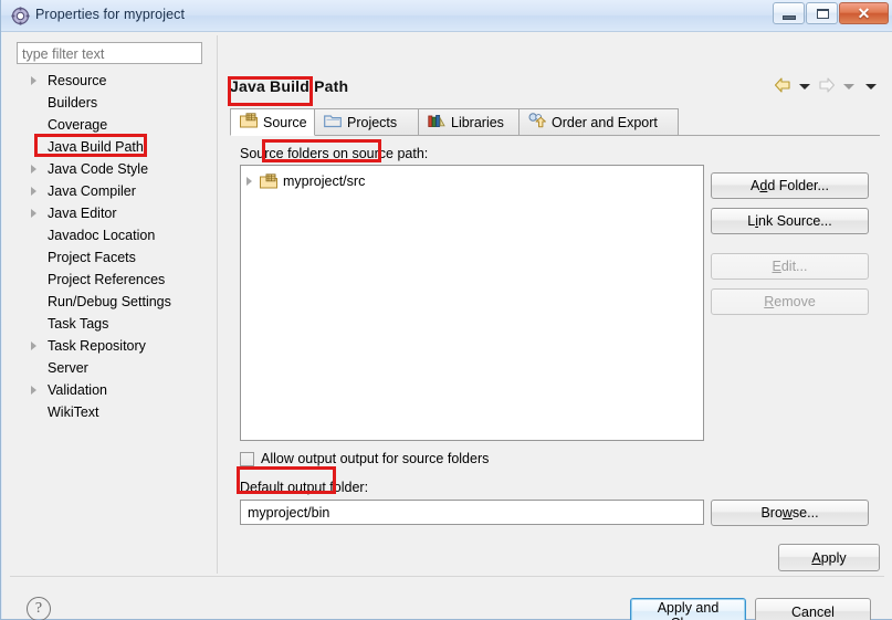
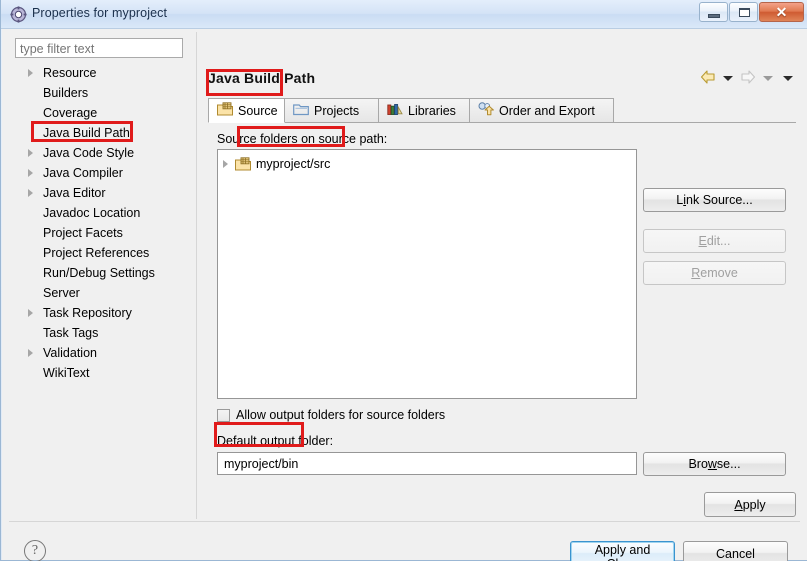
  Properties for myproject
  ✕
  type filter text
  Resource
  Builders
  Coverage
  Java Build Path
  Java Code Style
  Java Compiler
  Java Editor
  Javadoc Location
  Project Facets
  Project References
  Run/Debug Settings
- Task Tags
+ Server
  Task Repository
- Server
+ Task Tags
  Validation
  WikiText
  Java Build Path
  Source
  Projects
  Libraries
  Order and Export
  Source folders on source path:
  myproject/src
- Add Folder...
  Link Source...
  Edit...
  Remove
- Allow output output for source folders
+ Allow output folders for source folders
  Default output folder:
  myproject/bin
  Browse...
  Apply
  ?
  Cancel
